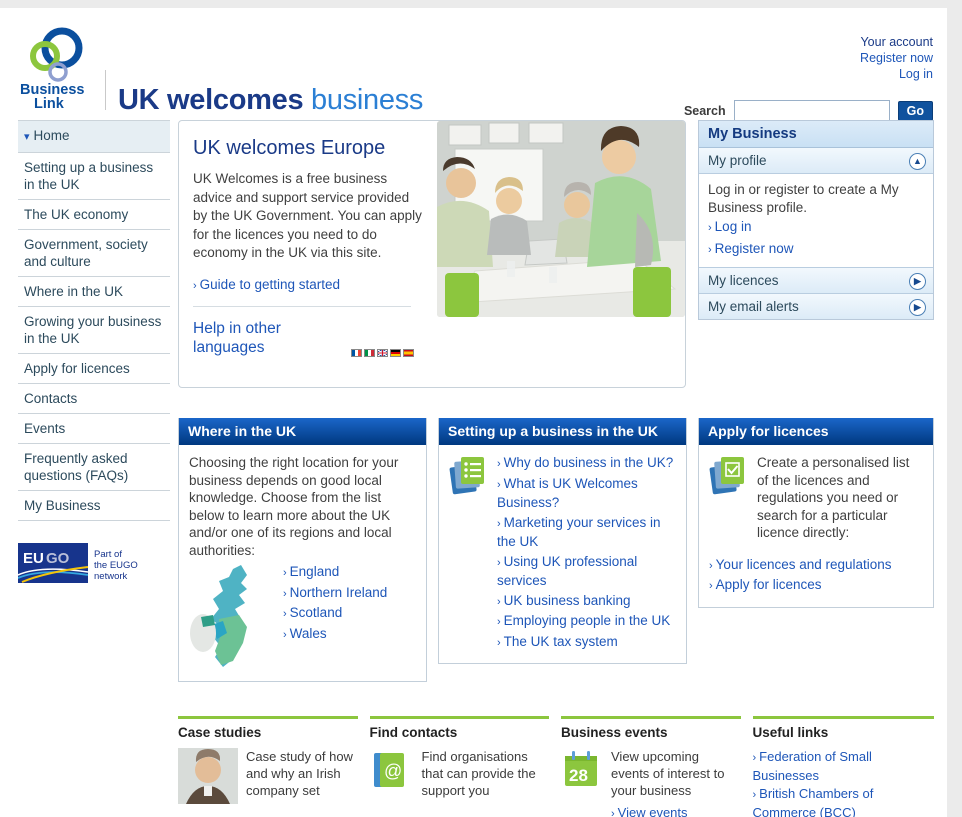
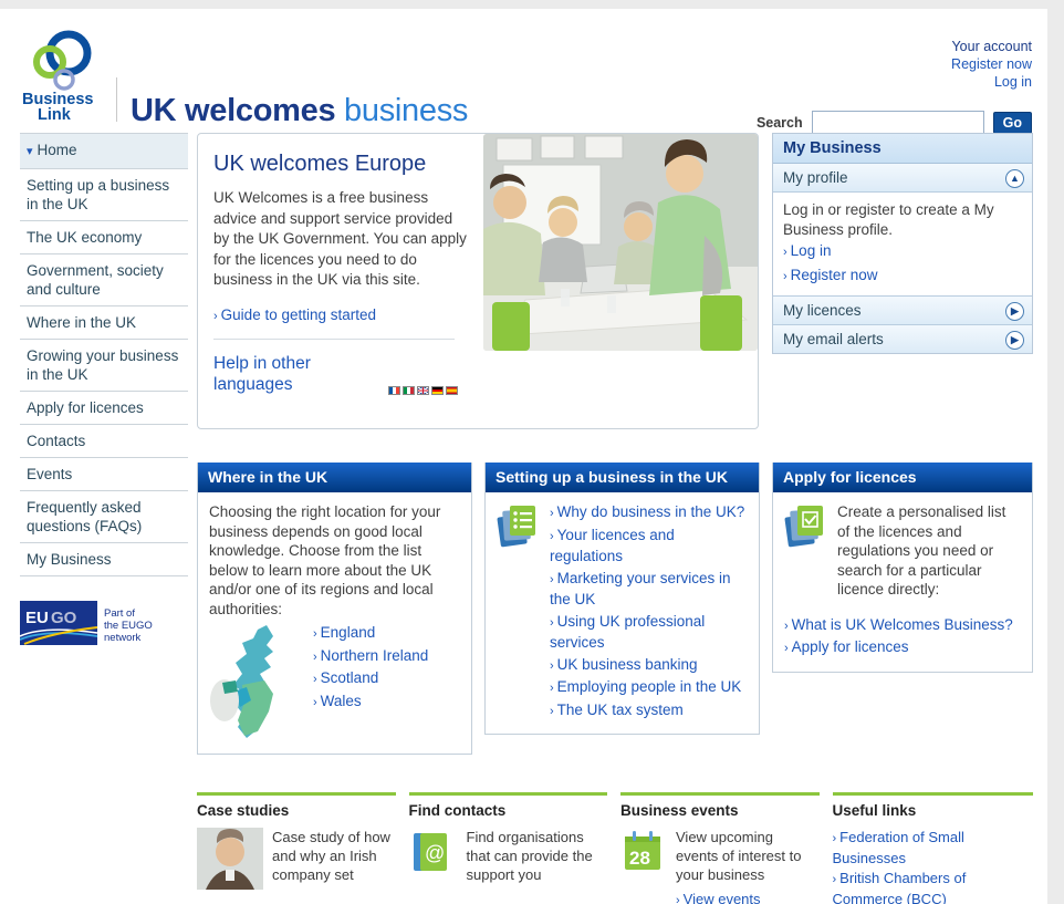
  Business
  Link
  UK welcomes business
  Your account
  Register now
  Log in
  Search
  Go
  ▾ Home
  Setting up a business in the UK
  The UK economy
  Government, society and culture
  Where in the UK
  Growing your business in the UK
  Apply for licences
  Contacts
  Events
  Frequently asked questions (FAQs)
  My Business
  EU
  GO
  Part of
  the EUGO
  network
  UK welcomes Europe
- UK Welcomes is a free business advice and support service provided by the UK Government. You can apply for the licences you need to do economy in the UK via this site.
+ UK Welcomes is a free business advice and support service provided by the UK Government. You can apply for the licences you need to do business in the UK via this site.
  › Guide to getting started
  Help in other languages
  My Business
  My profile
  ▲
  Log in or register to create a My Business profile.
  › Log in
  › Register now
  My licences
  ▶
  My email alerts
  ▶
  Where in the UK
  Choosing the right location for your business depends on good local knowledge. Choose from the list below to learn more about the UK and/or one of its regions and local authorities:
  › England
  › Northern Ireland
  › Scotland
  › Wales
  Setting up a business in the UK
  › Why do business in the UK?
- › What is UK Welcomes Business?
+ › Your licences and regulations
  › Marketing your services in the UK
  › Using UK professional services
  › UK business banking
  › Employing people in the UK
  › The UK tax system
  Apply for licences
  Create a personalised list of the licences and regulations you need or search for a particular licence directly:
- › Your licences and regulations
+ › What is UK Welcomes Business?
  › Apply for licences
  Case studies
  Case study of how and why an Irish company set
  Find contacts
  @
  Find organisations that can provide the support you
  Business events
  28
  View upcoming events of interest to your business
  Useful links
  › Federation of Small Businesses
  › British Chambers of Commerce (BCC)
